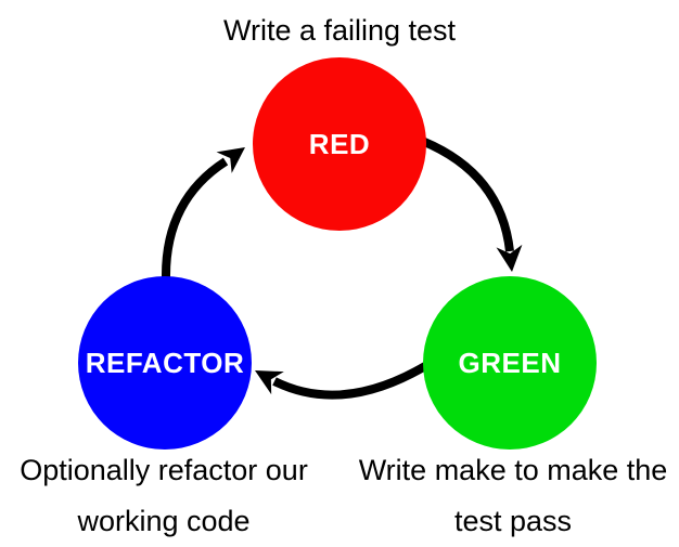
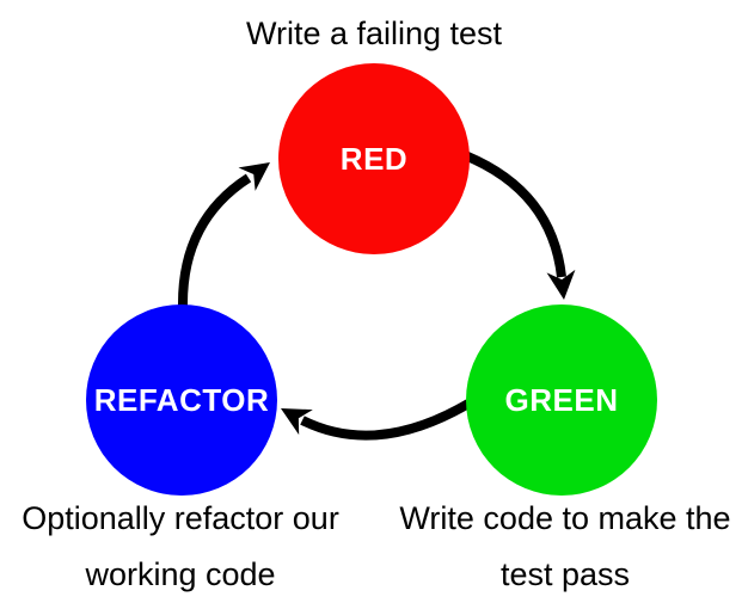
  Write a failing test
  RED
  GREEN
  REFACTOR
  Optionally refactor our
  working code
- Write make to make the
+ Write code to make the
  test pass
